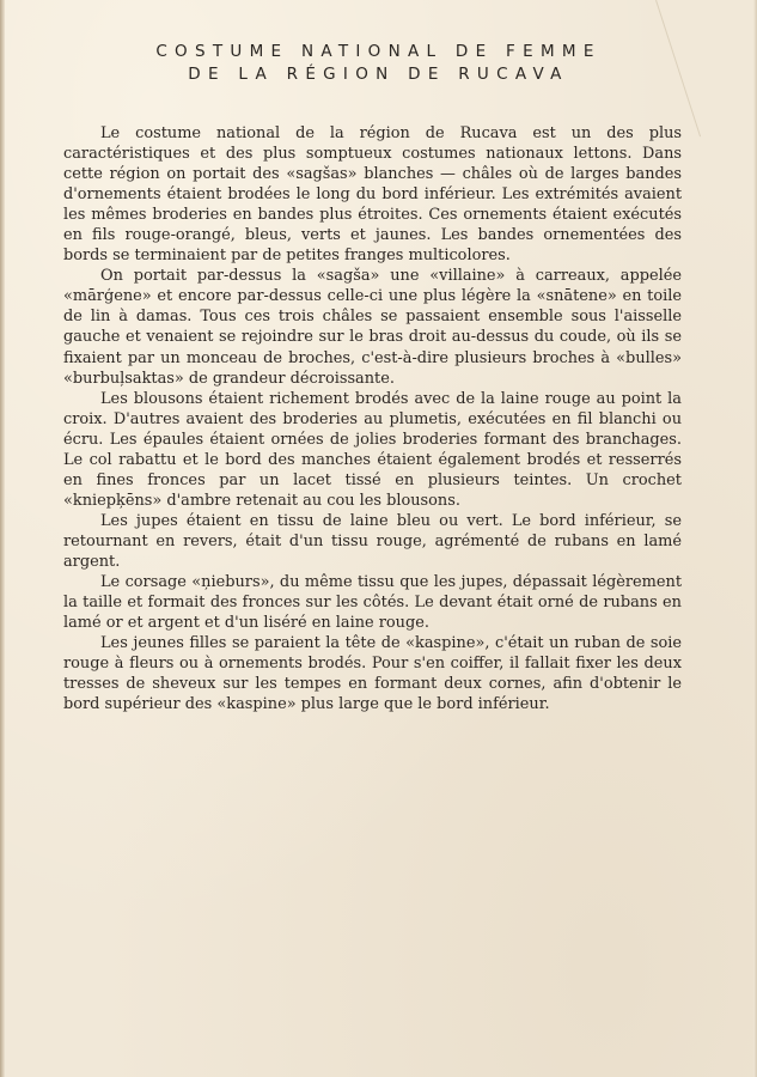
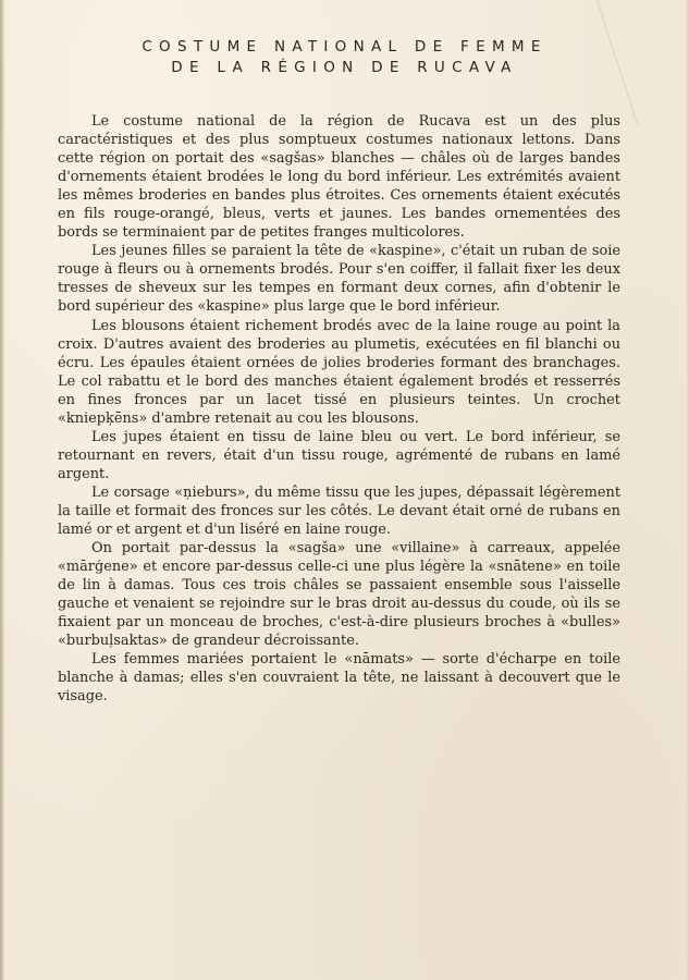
  COSTUME NATIONAL DE FEMME
  DE LA RÉGION DE RUCAVA
  Le costume national de la région de Rucava est un des plus caractéristiques et des plus somptueux costumes nationaux lettons. Dans cette région on portait des «sagšas» blanches — châles où de larges bandes d'ornements étaient brodées le long du bord inférieur. Les extrémités avaient les mêmes broderies en bandes plus étroites. Ces ornements étaient exécutés en fils rouge-orangé, bleus, verts et jaunes. Les bandes ornementées des bords se terminaient par de petites franges multicolores.
- On portait par-dessus la «sagša» une «villaine» à carreaux, appelée «mārģene» et encore par-dessus celle-ci une plus légère la «snātene» en toile de lin à damas. Tous ces trois châles se passaient ensemble sous l'aisselle gauche et venaient se rejoindre sur le bras droit au-dessus du coude, où ils se fixaient par un monceau de broches, c'est-à-dire plusieurs broches à «bulles» «burbuļsaktas» de grandeur décroissante.
+ Les jeunes filles se paraient la tête de «kaspine», c'était un ruban de soie rouge à fleurs ou à ornements brodés. Pour s'en coiffer, il fallait fixer les deux tresses de sheveux sur les tempes en formant deux cornes, afin d'obtenir le bord supérieur des «kaspine» plus large que le bord inférieur.
  Les blousons étaient richement brodés avec de la laine rouge au point la croix. D'autres avaient des broderies au plumetis, exécutées en fil blanchi ou écru. Les épaules étaient ornées de jolies broderies formant des branchages. Le col rabattu et le bord des manches étaient également brodés et resserrés en fines fronces par un lacet tissé en plusieurs teintes. Un crochet «kniepķēns» d'ambre retenait au cou les blousons.
  Les jupes étaient en tissu de laine bleu ou vert. Le bord inférieur, se retournant en revers, était d'un tissu rouge, agrémenté de rubans en lamé argent.
  Le corsage «ņieburs», du même tissu que les jupes, dépassait légèrement la taille et formait des fronces sur les côtés. Le devant était orné de rubans en lamé or et argent et d'un liséré en laine rouge.
- Les jeunes filles se paraient la tête de «kaspine», c'était un ruban de soie rouge à fleurs ou à ornements brodés. Pour s'en coiffer, il fallait fixer les deux tresses de sheveux sur les tempes en formant deux cornes, afin d'obtenir le bord supérieur des «kaspine» plus large que le bord inférieur.
+ On portait par-dessus la «sagša» une «villaine» à carreaux, appelée «mārģene» et encore par-dessus celle-ci une plus légère la «snātene» en toile de lin à damas. Tous ces trois châles se passaient ensemble sous l'aisselle gauche et venaient se rejoindre sur le bras droit au-dessus du coude, où ils se fixaient par un monceau de broches, c'est-à-dire plusieurs broches à «bulles» «burbuļsaktas» de grandeur décroissante.
+ Les femmes mariées portaient le «nāmats» — sorte d'écharpe en toile blanche à damas; elles s'en couvraient la tête, ne laissant à decouvert que le visage.
